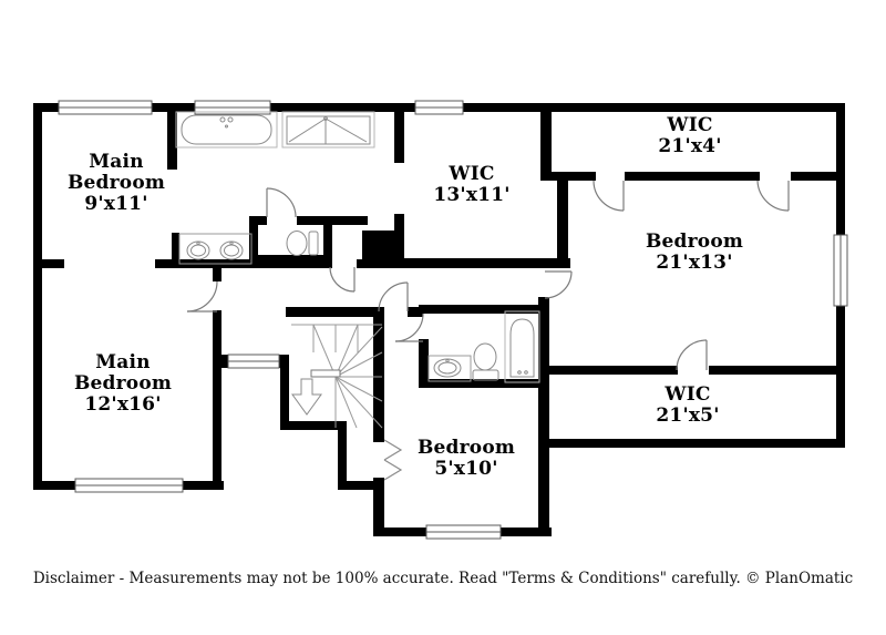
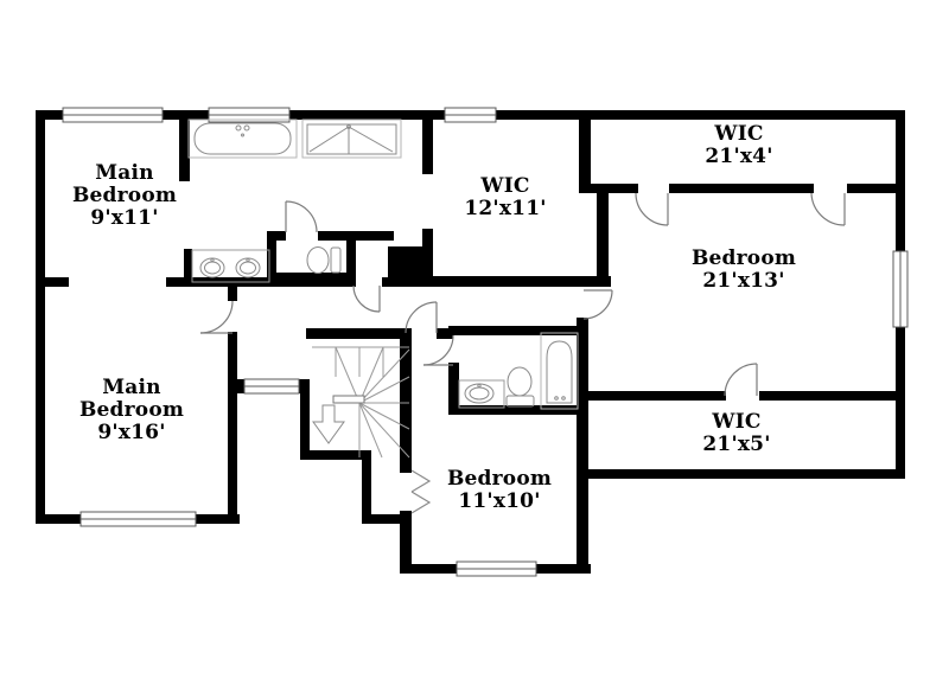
  Main Bedroom
  9'x11'
  WIC
- 13'x11'
+ 12'x11'
  WIC
  21'x4'
  Bedroom
  21'x13'
  Main Bedroom
- 12'x16'
+ 9'x16'
  WIC
  21'x5'
  Bedroom
- 5'x10'
+ 11'x10'
- Disclaimer - Measurements may not be 100% accurate. Read "Terms & Conditions" carefully. © PlanOmatic
